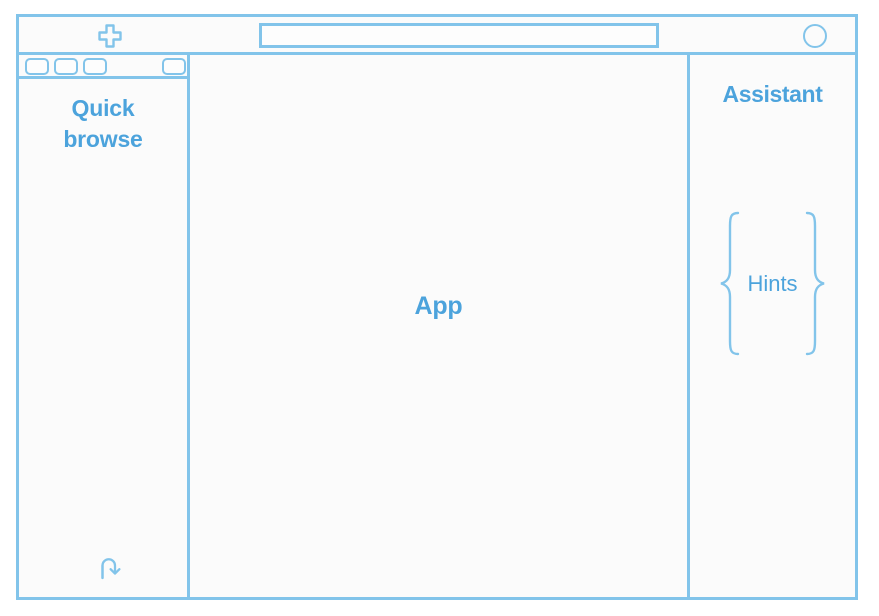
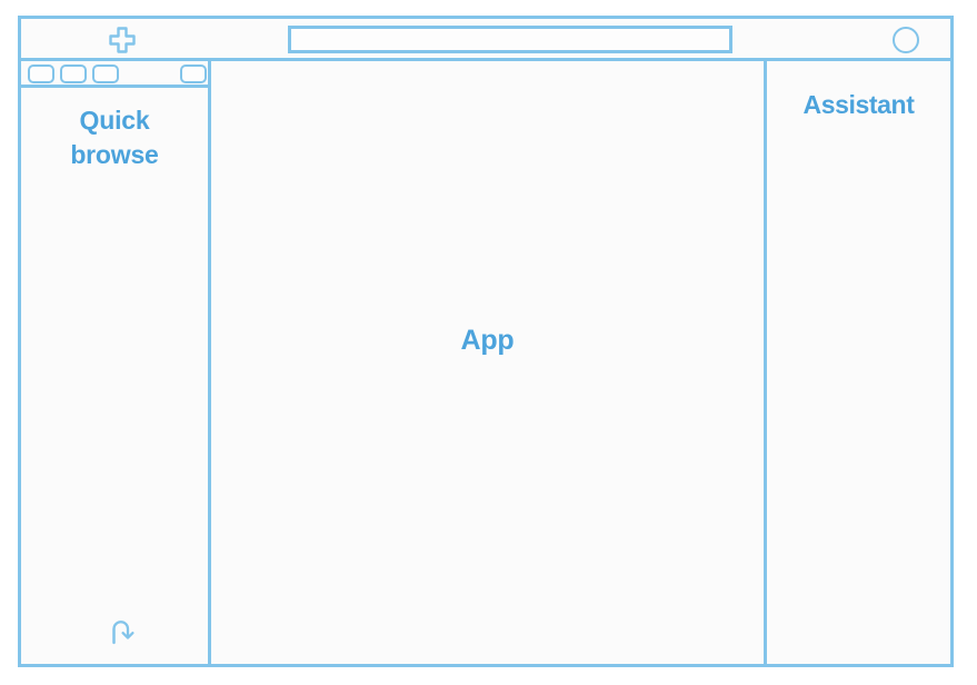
  Quick
  browse
  App
  Assistant
- Hints
